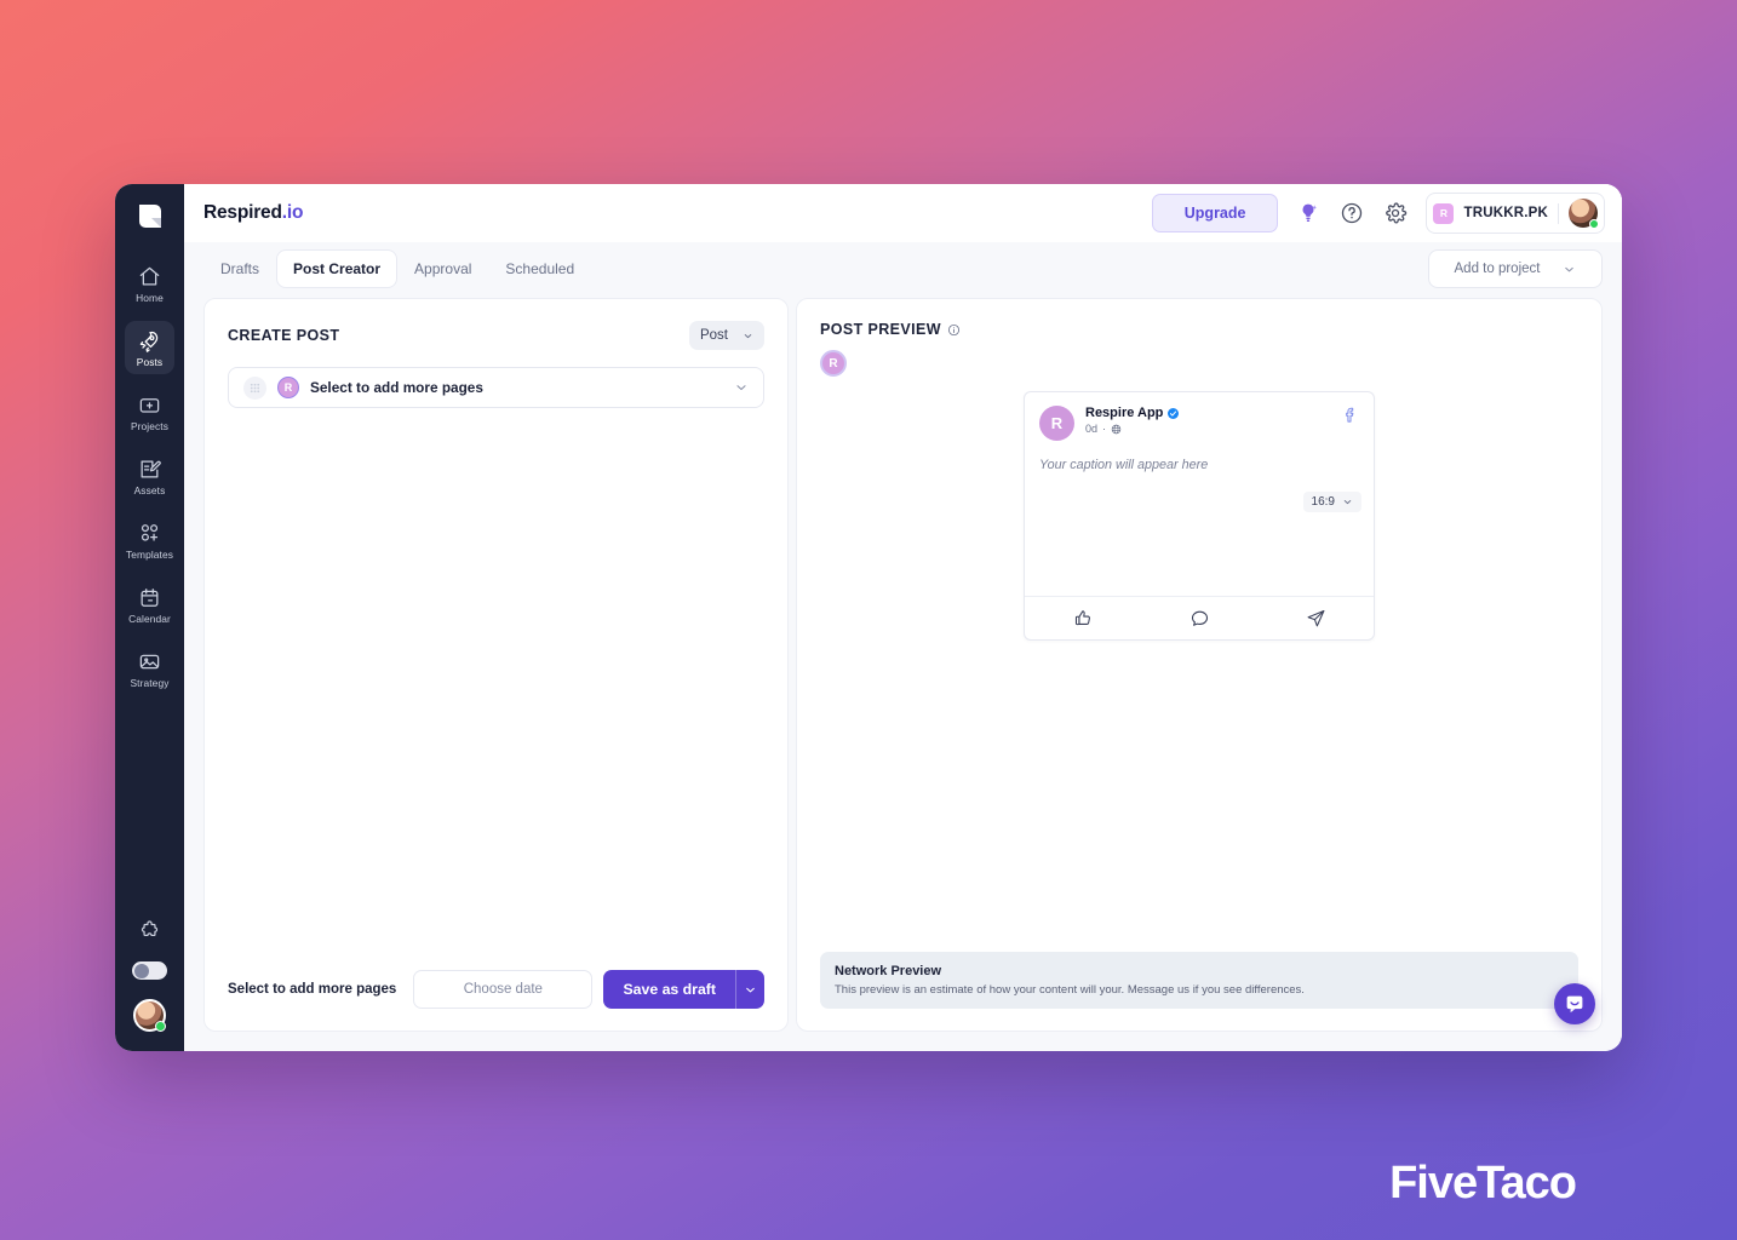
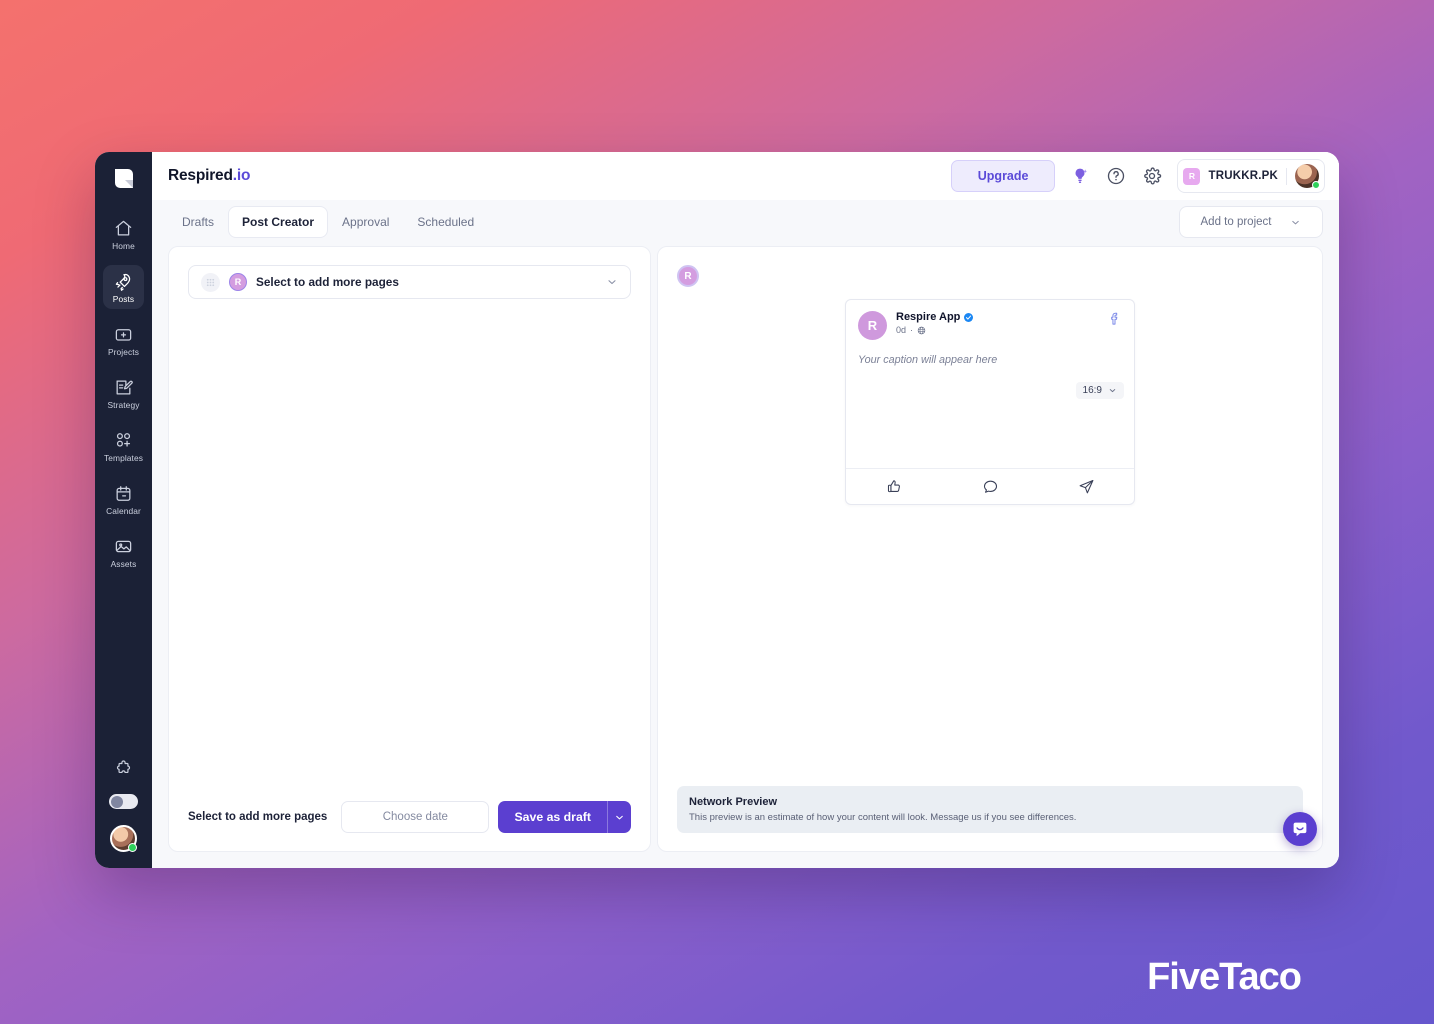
  Home
  Posts
  Projects
- Assets
+ Strategy
  Templates
  Calendar
- Strategy
+ Assets
  Respired.io
  Upgrade
  R
  TRUKKR.PK
  Drafts
  Post Creator
  Approval
  Scheduled
  Add to project
- CREATE POST
- Post
  R
  Select to add more pages
  Select to add more pages
  Choose date
  Save as draft
- POST PREVIEW
  R
  R
  Respire App
  0d
  ·
  Your caption will appear here
  16:9
  Network Preview
- This preview is an estimate of how your content will your. Message us if you see differences.
+ This preview is an estimate of how your content will look. Message us if you see differences.
  FiveTaco
